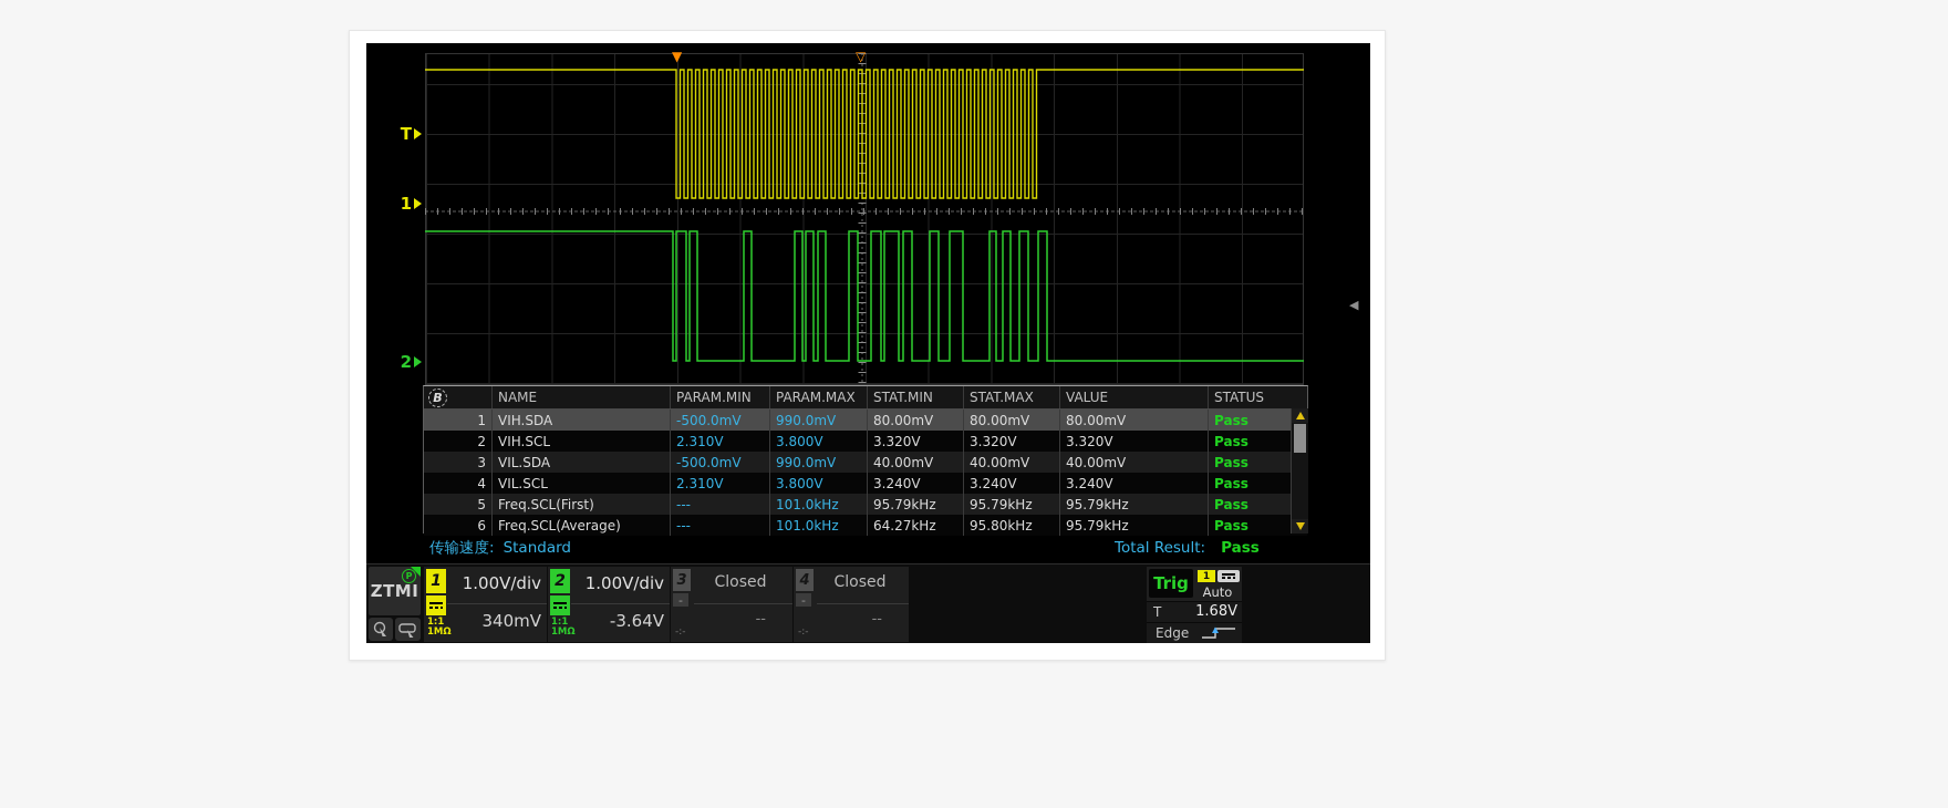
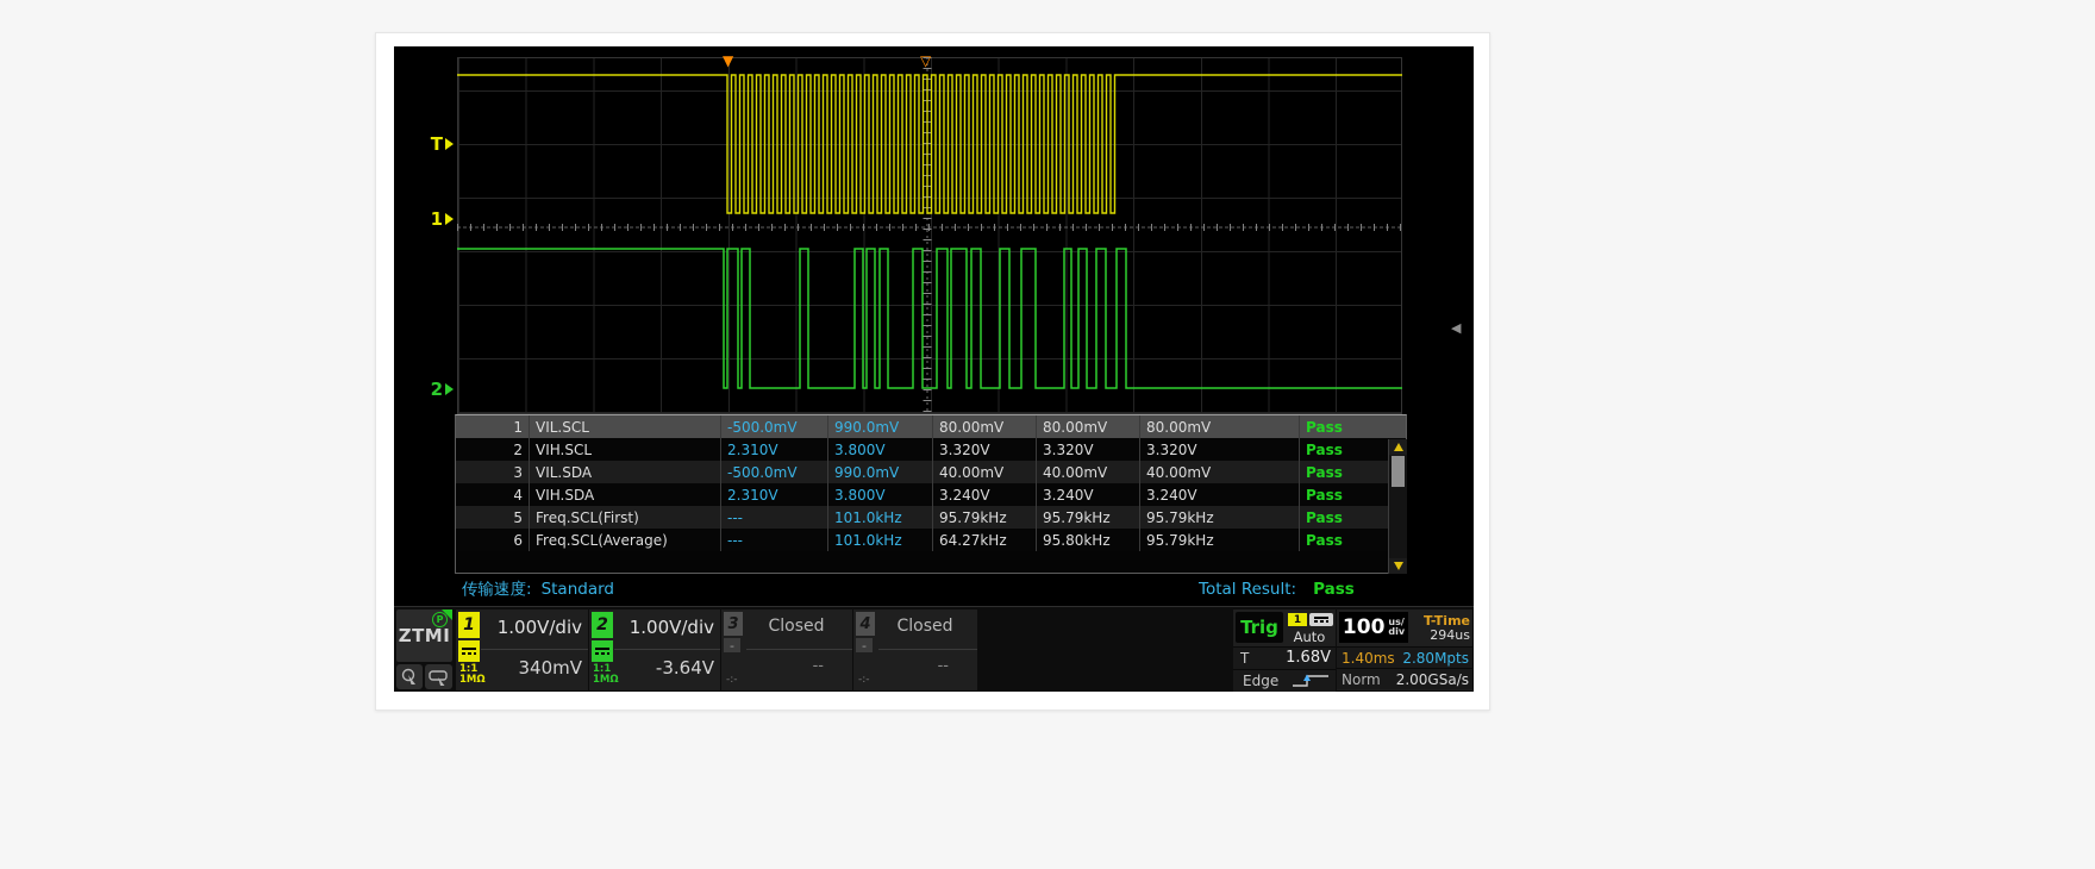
  ▼
  ▽
  T
  1
  2
- B
- NAME
- PARAM.MIN
- PARAM.MAX
- STAT.MIN
- STAT.MAX
- VALUE
- STATUS
  1
- VIH.SDA
+ VIL.SCL
  -500.0mV
  990.0mV
  80.00mV
  80.00mV
  80.00mV
  Pass
  2
  VIH.SCL
  2.310V
  3.800V
  3.320V
  3.320V
  3.320V
  Pass
  3
  VIL.SDA
  -500.0mV
  990.0mV
  40.00mV
  40.00mV
  40.00mV
  Pass
  4
- VIL.SCL
+ VIH.SDA
  2.310V
  3.800V
  3.240V
  3.240V
  3.240V
  Pass
  5
  Freq.SCL(First)
  ---
  101.0kHz
  95.79kHz
  95.79kHz
  95.79kHz
  Pass
  6
  Freq.SCL(Average)
  ---
  101.0kHz
  64.27kHz
  95.80kHz
  95.79kHz
  Pass
  传输速度:
  Standard
  Total Result:
  Pass
  ◀
  ZTMI
  P
  1
  1.00V/div
  340mV
  1:1
  1MΩ
  2
  1.00V/div
  -3.64V
  1:1
  1MΩ
  3
  -
  Closed
  --
  -:-
  4
  -
  Closed
  --
  -:-
  Trig
  1
  Auto
  T
  1.68V
  Edge
+ 100
+ us/
+ div
+ T-Time
+ 294us
+ 1.40ms
+ 2.80Mpts
+ Norm
+ 2.00GSa/s
